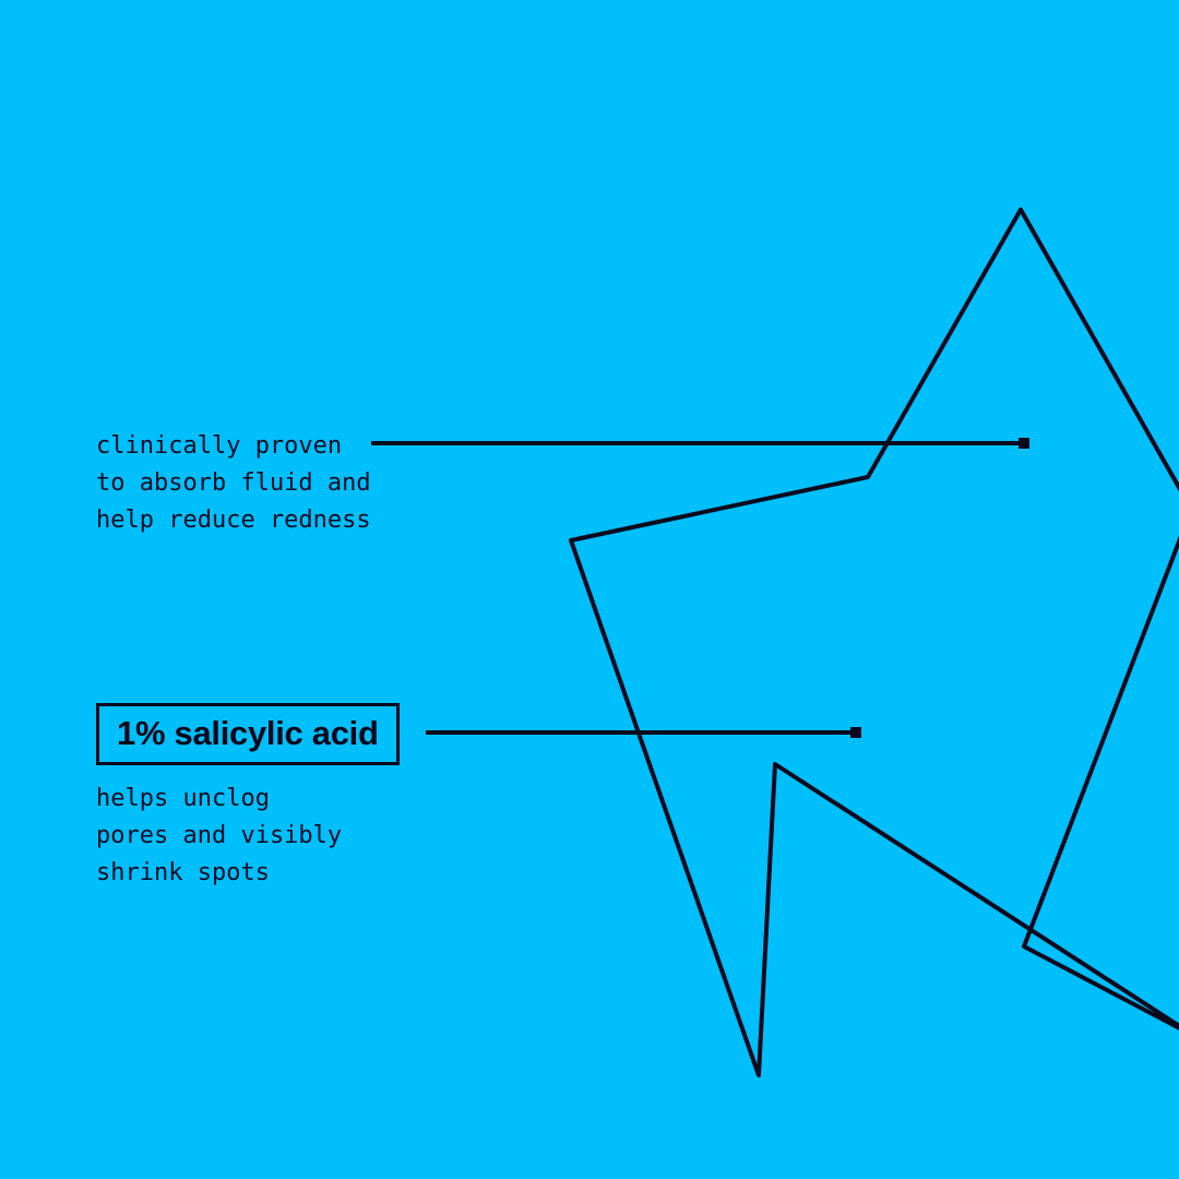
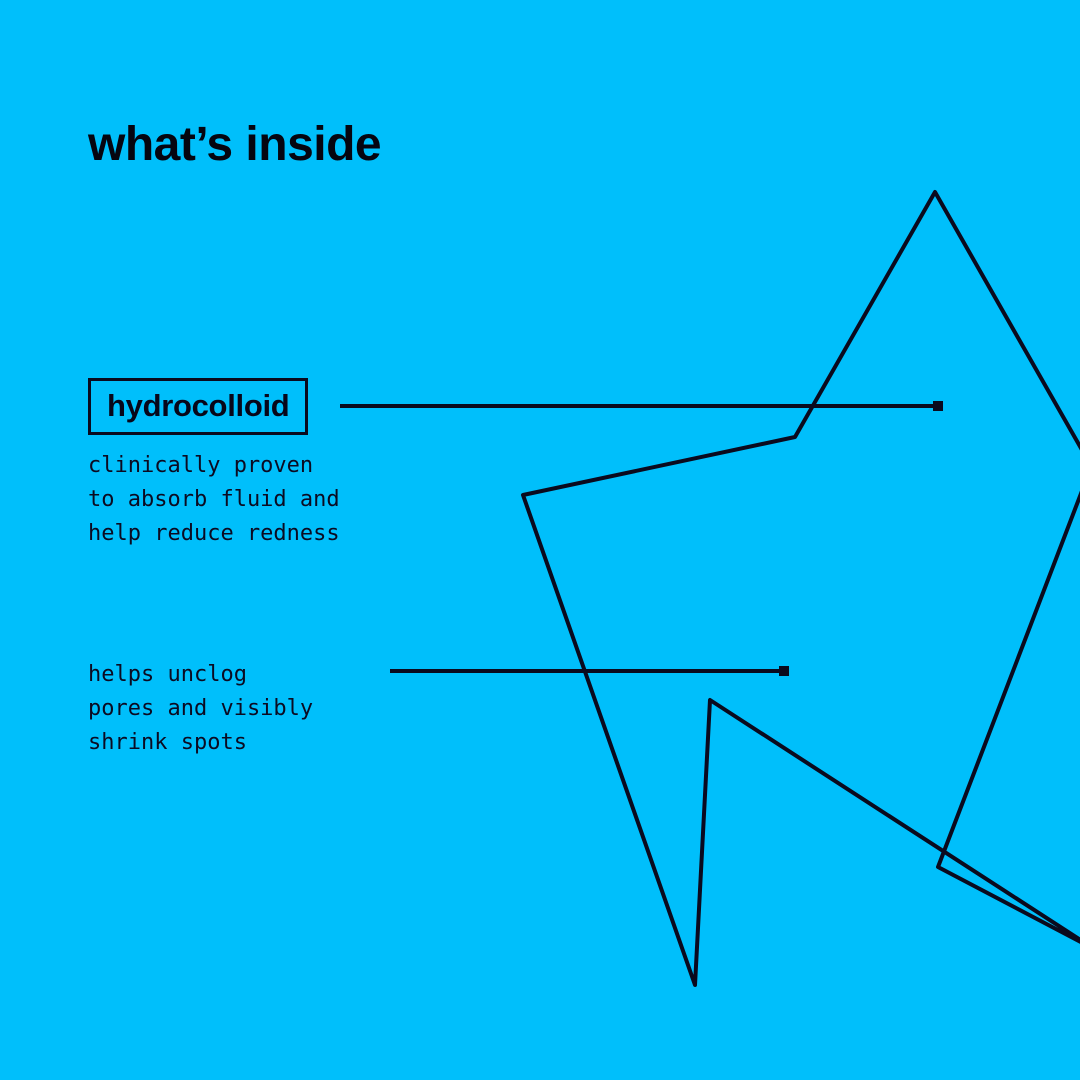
+ what’s inside
+ hydrocolloid
  clinically proven
  to absorb fluid and
  help reduce redness
- 1% salicylic acid
  helps unclog
  pores and visibly
  shrink spots
